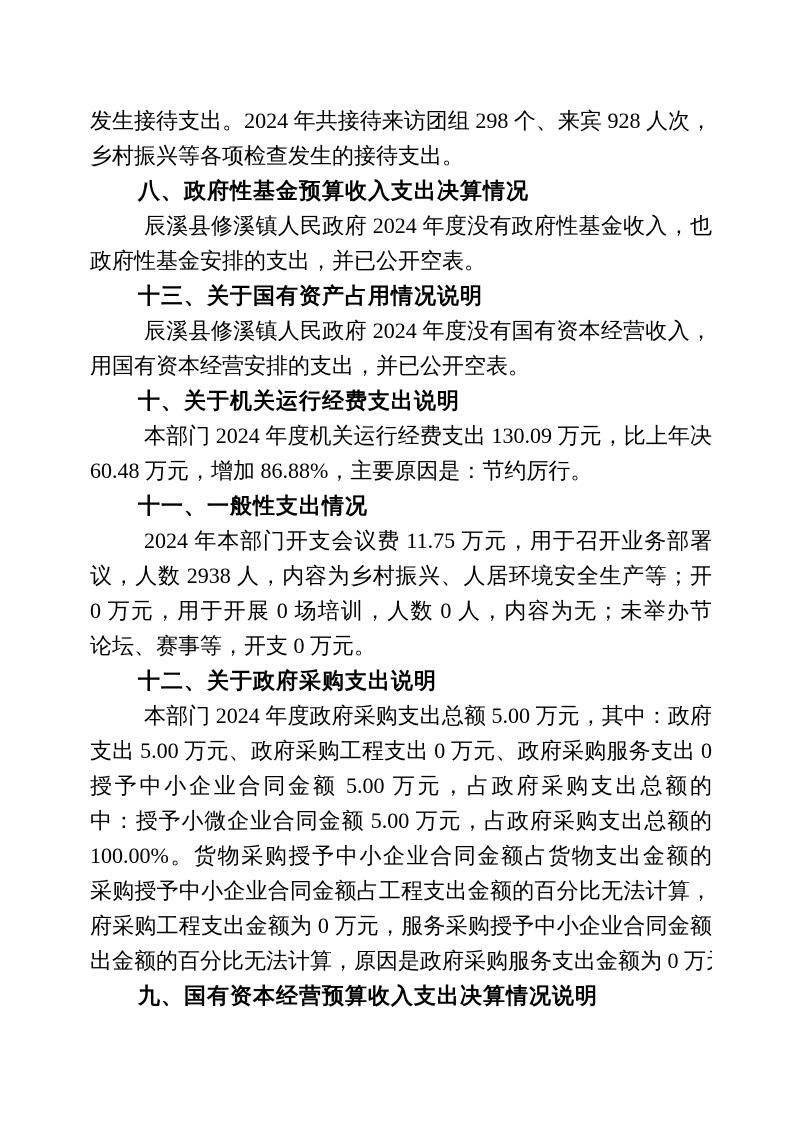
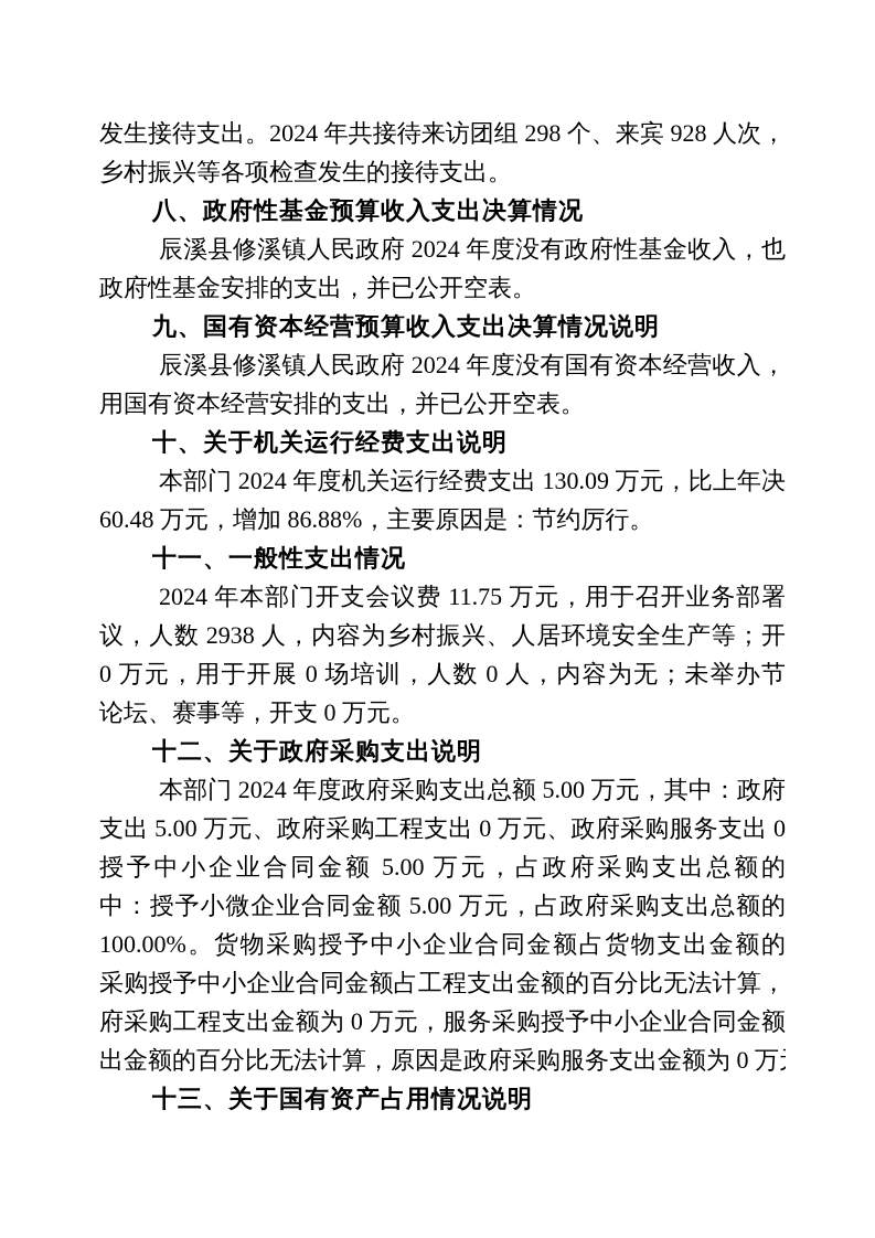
  发生接待支出。2024 年共接待来访团组 298 个、来宾 928 人次，
  乡村振兴等各项检查发生的接待支出。
  八、政府性基金预算收入支出决算情况
  辰溪县修溪镇人民政府 2024 年度没有政府性基金收入，也
  政府性基金安排的支出，并已公开空表。
- 十三、关于国有资产占用情况说明
+ 九、国有资本经营预算收入支出决算情况说明
  辰溪县修溪镇人民政府 2024 年度没有国有资本经营收入，
  用国有资本经营安排的支出，并已公开空表。
  十、关于机关运行经费支出说明
  本部门 2024 年度机关运行经费支出 130.09 万元，比上年决
  60.48 万元，增加 86.88%，主要原因是：节约厉行。
  十一、一般性支出情况
  2024 年本部门开支会议费 11.75 万元，用于召开业务部署
  议，人数 2938 人，内容为乡村振兴、人居环境安全生产等；开
  0 万元，用于开展 0 场培训，人数 0 人，内容为无；未举办节
  论坛、赛事等，开支 0 万元。
  十二、关于政府采购支出说明
  本部门 2024 年度政府采购支出总额 5.00 万元，其中：政府
  支出 5.00 万元、政府采购工程支出 0 万元、政府采购服务支出 0
  授予中小企业合同金额 5.00 万元，占政府采购支出总额的
  中：授予小微企业合同金额 5.00 万元，占政府采购支出总额的
  100.00%。货物采购授予中小企业合同金额占货物支出金额的
  采购授予中小企业合同金额占工程支出金额的百分比无法计算，
  府采购工程支出金额为 0 万元，服务采购授予中小企业合同金额
  出金额的百分比无法计算，原因是政府采购服务支出金额为 0 万
- 九、国有资本经营预算收入支出决算情况说明
+ 十三、关于国有资产占用情况说明
